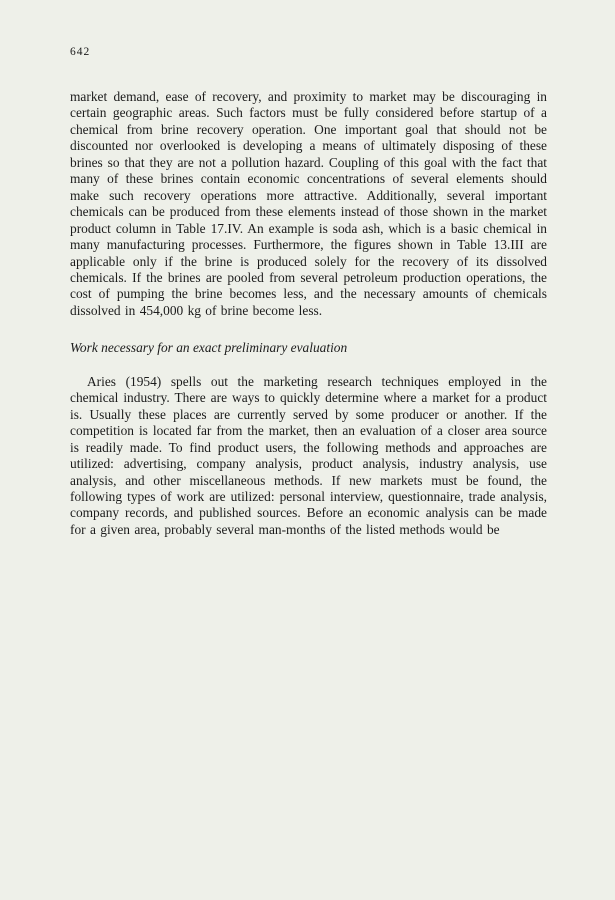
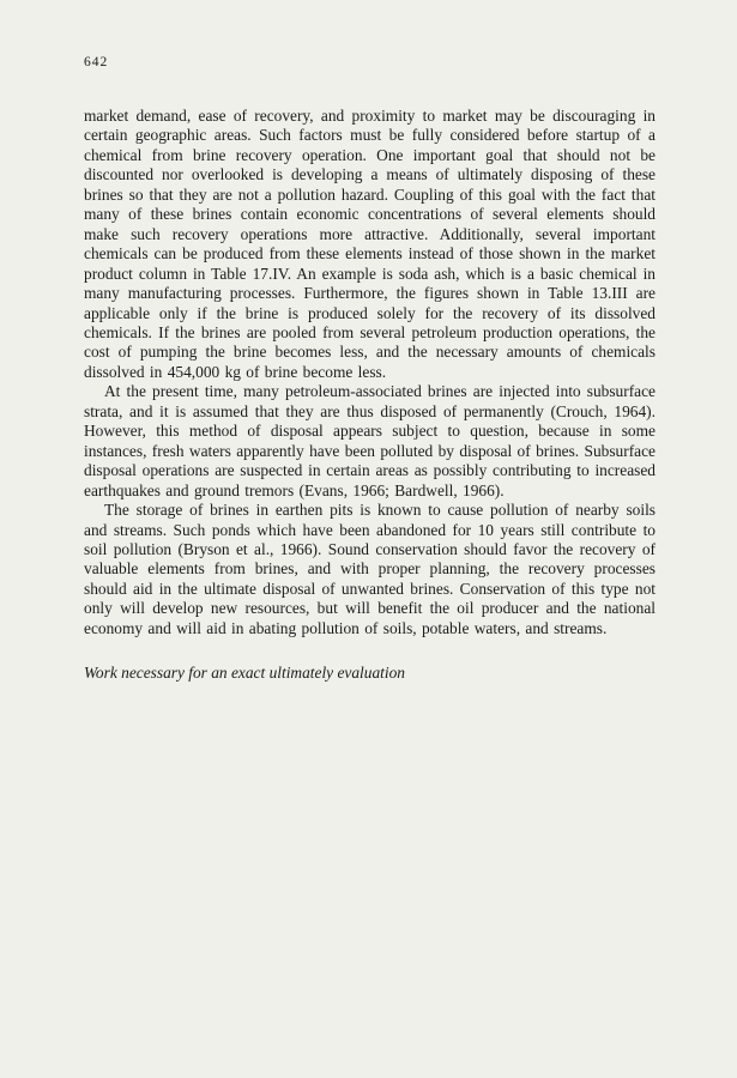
  642
  market demand, ease of recovery, and proximity to market may be discouraging in certain geographic areas. Such factors must be fully considered before startup of a chemical from brine recovery operation. One important goal that should not be discounted nor overlooked is developing a means of ultimately disposing of these brines so that they are not a pollution hazard. Coupling of this goal with the fact that many of these brines contain economic concentrations of several elements should make such recovery operations more attractive. Additionally, several important chemicals can be produced from these elements instead of those shown in the market product column in Table 17.IV. An example is soda ash, which is a basic chemical in many manufacturing processes. Furthermore, the figures shown in Table 13.III are applicable only if the brine is produced solely for the recovery of its dissolved chemicals. If the brines are pooled from several petroleum production operations, the cost of pumping the brine becomes less, and the necessary amounts of chemicals dissolved in 454,000 kg of brine become less.
+ At the present time, many petroleum-associated brines are injected into subsurface strata, and it is assumed that they are thus disposed of permanently (Crouch, 1964). However, this method of disposal appears subject to question, because in some instances, fresh waters apparently have been polluted by disposal of brines. Subsurface disposal operations are suspected in certain areas as possibly contributing to increased earthquakes and ground tremors (Evans, 1966; Bardwell, 1966).
+ The storage of brines in earthen pits is known to cause pollution of nearby soils and streams. Such ponds which have been abandoned for 10 years still contribute to soil pollution (Bryson et al., 1966). Sound conservation should favor the recovery of valuable elements from brines, and with proper planning, the recovery processes should aid in the ultimate disposal of unwanted brines. Conservation of this type not only will develop new resources, but will benefit the oil producer and the national economy and will aid in abating pollution of soils, potable waters, and streams.
- Work necessary for an exact preliminary evaluation
+ Work necessary for an exact ultimately evaluation
- Aries (1954) spells out the marketing research techniques employed in the chemical industry. There are ways to quickly determine where a market for a product is. Usually these places are currently served by some producer or another. If the competition is located far from the market, then an evaluation of a closer area source is readily made. To find product users, the following methods and approaches are utilized: advertising, company analysis, product analysis, industry analysis, use analysis, and other miscellaneous methods. If new markets must be found, the following types of work are utilized: personal interview, questionnaire, trade analysis, company records, and published sources. Before an economic analysis can be made for a given area, probably several man-months of the listed methods would be
